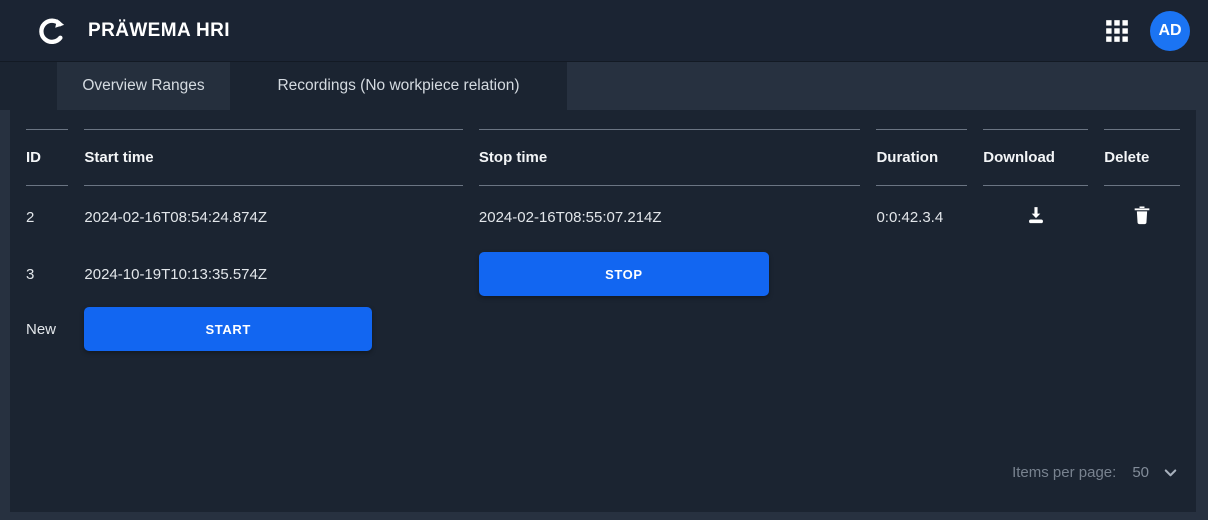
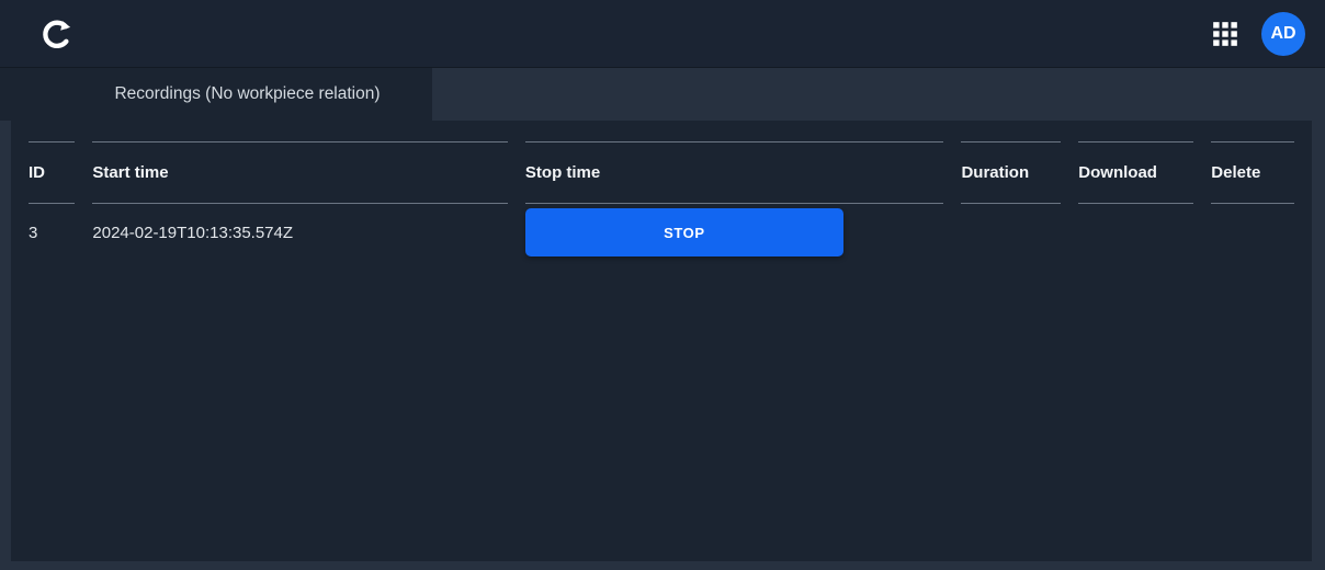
- PRÄWEMA HRI
  AD
- Overview Ranges
  Recordings (No workpiece relation)
  ID	Start time	Stop time	Duration	Download	Delete
- 2	2024-02-16T08:54:24.874Z	2024-02-16T08:55:07.214Z	0:0:42.3.4
- 3	2024-10-19T10:13:35.574Z	STOP
+ 3	2024-02-19T10:13:35.574Z	STOP
- New	START
- Items per page:
- 50
